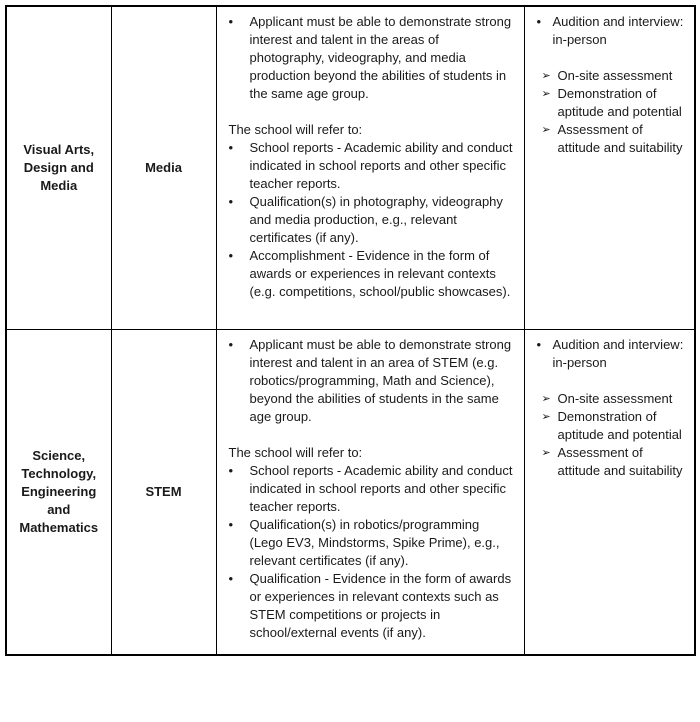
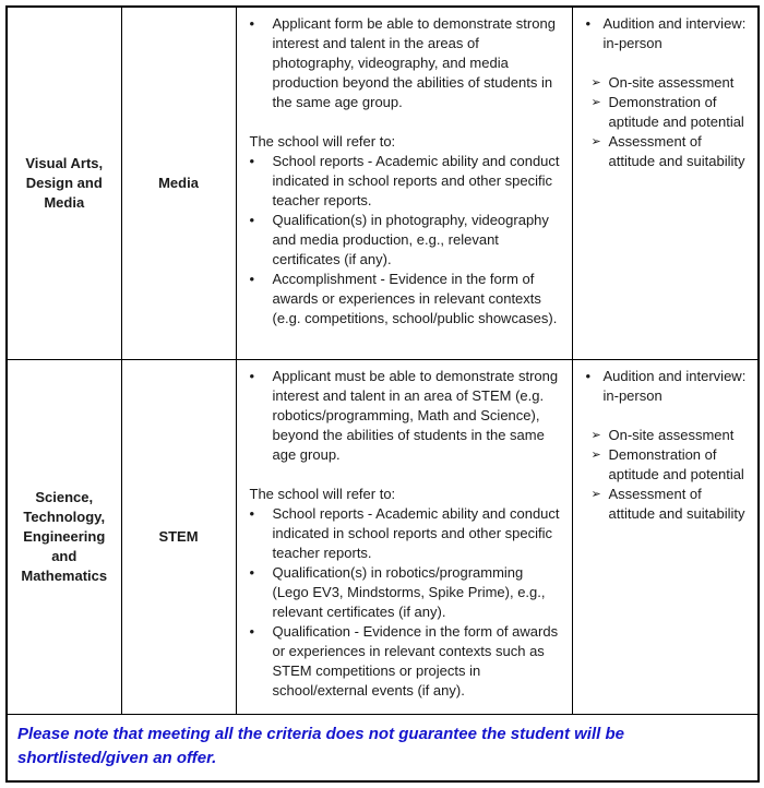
- Visual Arts, Design and Media	Media	• Applicant must be able to demonstrate strong interest and talent in the areas of photography, videography, and media production beyond the abilities of students in the same age group. The school will refer to: • School reports - Academic ability and conduct indicated in school reports and other specific teacher reports. • Qualification(s) in photography, videography and media production, e.g., relevant certificates (if any). • Accomplishment - Evidence in the form of awards or experiences in relevant contexts (e.g. competitions, school/public showcases).	• Audition and interview: in-person ➢ On-site assessment ➢ Demonstration of aptitude and potential ➢ Assessment of attitude and suitability
+ Visual Arts, Design and Media	Media	• Applicant form be able to demonstrate strong interest and talent in the areas of photography, videography, and media production beyond the abilities of students in the same age group. The school will refer to: • School reports - Academic ability and conduct indicated in school reports and other specific teacher reports. • Qualification(s) in photography, videography and media production, e.g., relevant certificates (if any). • Accomplishment - Evidence in the form of awards or experiences in relevant contexts (e.g. competitions, school/public showcases).	• Audition and interview: in-person ➢ On-site assessment ➢ Demonstration of aptitude and potential ➢ Assessment of attitude and suitability
  Science, Technology, Engineering and Mathematics	STEM	• Applicant must be able to demonstrate strong interest and talent in an area of STEM (e.g. robotics/programming, Math and Science), beyond the abilities of students in the same age group. The school will refer to: • School reports - Academic ability and conduct indicated in school reports and other specific teacher reports. • Qualification(s) in robotics/programming (Lego EV3, Mindstorms, Spike Prime), e.g., relevant certificates (if any). • Qualification - Evidence in the form of awards or experiences in relevant contexts such as STEM competitions or projects in school/external events (if any).	• Audition and interview: in-person ➢ On-site assessment ➢ Demonstration of aptitude and potential ➢ Assessment of attitude and suitability
+ Please note that meeting all the criteria does not guarantee the student will be shortlisted/given an offer.
